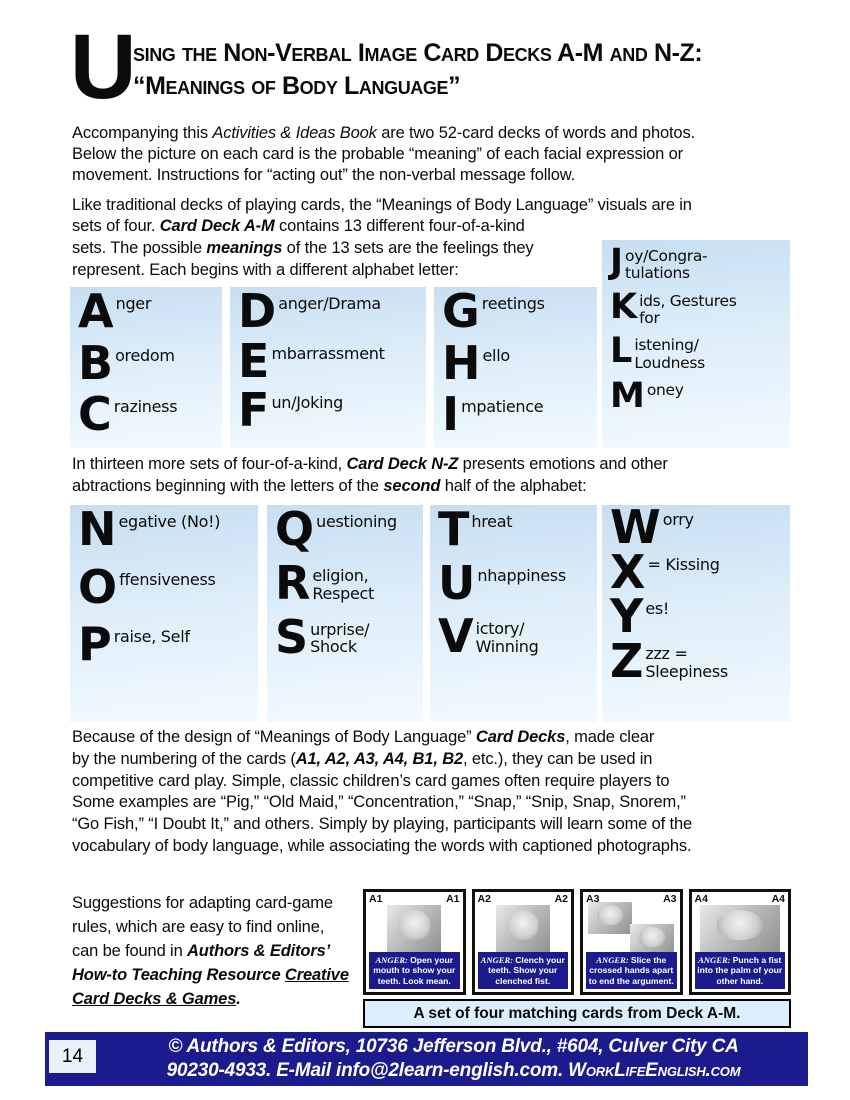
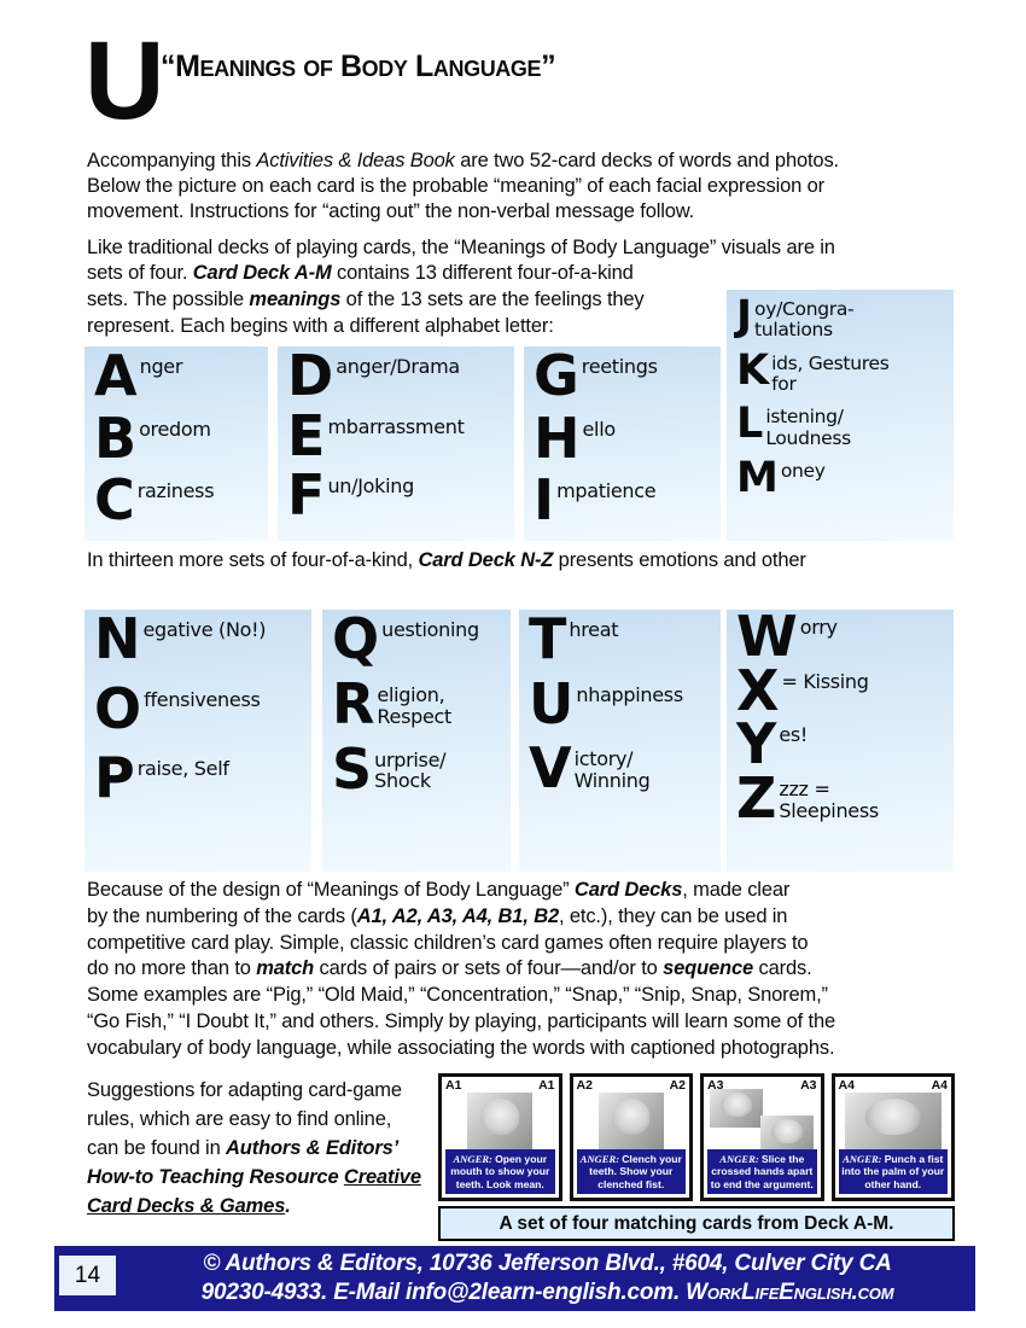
  U
- sing the Non-Verbal Image Card Decks A-M and N-Z:
  “Meanings of Body Language”
  Accompanying this Activities & Ideas Book are two 52-card decks of words and photos.
  Below the picture on each card is the probable “meaning” of each facial expression or
  movement. Instructions for “acting out” the non-verbal message follow.
  Like traditional decks of playing cards, the “Meanings of Body Language” visuals are in
  sets of four. Card Deck A-M contains 13 different four-of-a-kind
  sets. The possible meanings of the 13 sets are the feelings they
  represent. Each begins with a different alphabet letter:
  In thirteen more sets of four-of-a-kind, Card Deck N-Z presents emotions and other
- abtractions beginning with the letters of the second half of the alphabet:
  Because of the design of “Meanings of Body Language” Card Decks, made clear
  by the numbering of the cards (A1, A2, A3, A4, B1, B2, etc.), they can be used in
  competitive card play. Simple, classic children’s card games often require players to
+ do no more than to match cards of pairs or sets of four—and/or to sequence cards.
  Some examples are “Pig,” “Old Maid,” “Concentration,” “Snap,” “Snip, Snap, Snorem,”
  “Go Fish,” “I Doubt It,” and others. Simply by playing, participants will learn some of the
  vocabulary of body language, while associating the words with captioned photographs.
  Suggestions for adapting card-game
  rules, which are easy to find online,
  can be found in Authors & Editors’
  How-to Teaching Resource Creative
  Card Decks & Games.
  A
  nger
  B
  oredom
  C
  raziness
  D
  anger/Drama
  E
  mbarrassment
  F
  un/Joking
  G
  reetings
  H
  ello
  I
  mpatience
  J
  oy/Congra-
  tulations
  K
  ids, Gestures
  for
  L
  istening/
  Loudness
  M
  oney
  N
  egative (No!)
  O
  ffensiveness
  P
  raise, Self
  Q
  uestioning
  R
  eligion,
  Respect
  S
  urprise/
  Shock
  T
  hreat
  U
  nhappiness
  V
  ictory/
  Winning
  W
  orry
  X
  = Kissing
  Y
  es!
  Z
  zzz =
  Sleepiness
  A1
  A1
  ANGER: Open your mouth to show your teeth. Look mean.
  A2
  A2
  ANGER: Clench your teeth. Show your clenched fist.
  A3
  A3
  ANGER: Slice the crossed hands apart to end the argument.
  A4
  A4
  ANGER: Punch a fist into the palm of your other hand.
  A set of four matching cards from Deck A-M.
  14
  © Authors & Editors, 10736 Jefferson Blvd., #604, Culver City CA
  90230-4933. E-Mail info@2learn-english.com. WorkLifeEnglish.com
